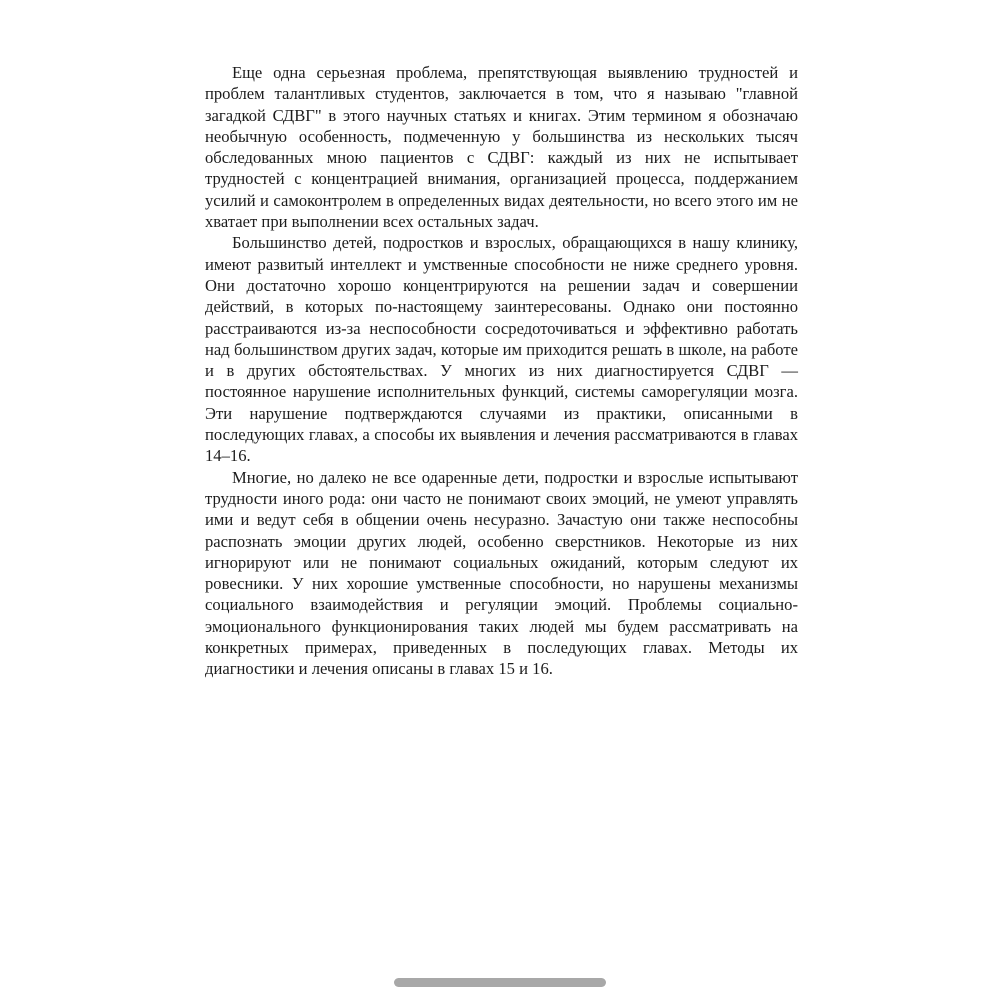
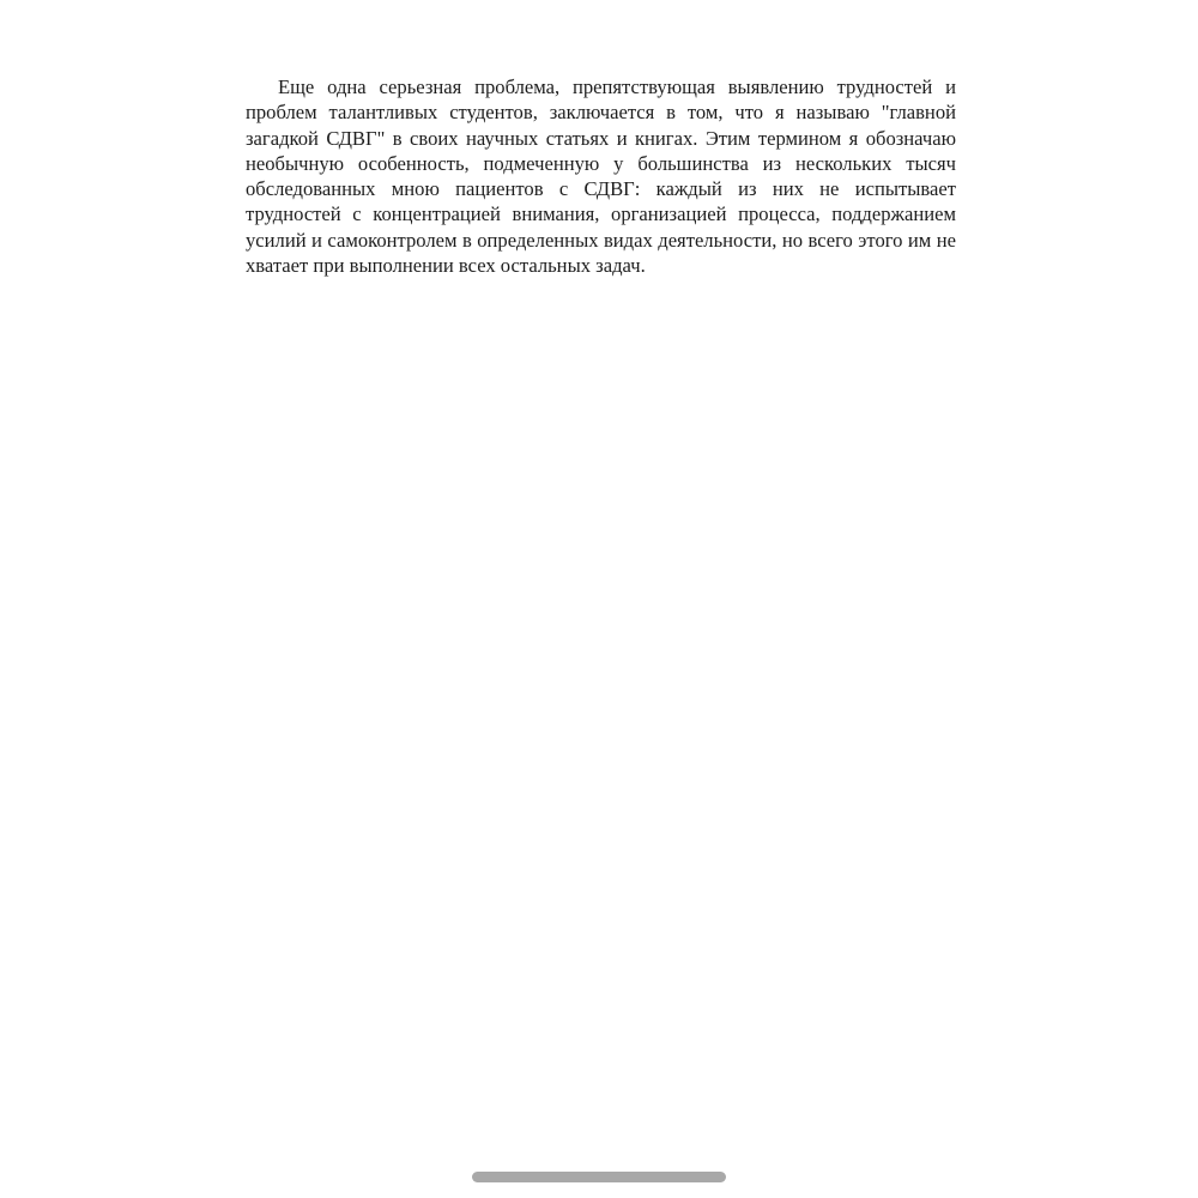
- Еще одна серьезная проблема, препятствующая выявлению трудностей и проблем талантливых студентов, заключается в том, что я называю "главной загадкой СДВГ" в этого научных статьях и книгах. Этим термином я обозначаю необычную особенность, подмеченную у большинства из нескольких тысяч обследованных мною пациентов с СДВГ: каждый из них не испытывает трудностей с концентрацией внимания, организацией процесса, поддержанием усилий и самоконтролем в определенных видах деятельности, но всего этого им не хватает при выполнении всех остальных задач.
+ Еще одна серьезная проблема, препятствующая выявлению трудностей и проблем талантливых студентов, заключается в том, что я называю "главной загадкой СДВГ" в своих научных статьях и книгах. Этим термином я обозначаю необычную особенность, подмеченную у большинства из нескольких тысяч обследованных мною пациентов с СДВГ: каждый из них не испытывает трудностей с концентрацией внимания, организацией процесса, поддержанием усилий и самоконтролем в определенных видах деятельности, но всего этого им не хватает при выполнении всех остальных задач.
- Большинство детей, подростков и взрослых, обращающихся в нашу клинику, имеют развитый интеллект и умственные способности не ниже среднего уровня. Они достаточно хорошо концентрируются на решении задач и совершении действий, в которых по-настоящему заинтересованы. Однако они постоянно расстраиваются из-за неспособности сосредоточиваться и эффективно работать над большинством других задач, которые им приходится решать в школе, на работе и в других обстоятельствах. У многих из них диагностируется СДВГ — постоянное нарушение исполнительных функций, системы саморегуляции мозга. Эти нарушение подтверждаются случаями из практики, описанными в последующих главах, а способы их выявления и лечения рассматриваются в главах 14–16.
- Многие, но далеко не все одаренные дети, подростки и взрослые испытывают трудности иного рода: они часто не понимают своих эмоций, не умеют управлять ими и ведут себя в общении очень несуразно. Зачастую они также неспособны распознать эмоции других людей, особенно сверстников. Некоторые из них игнорируют или не понимают социальных ожиданий, которым следуют их ровесники. У них хорошие умственные способности, но нарушены механизмы социального взаимодействия и регуляции эмоций. Проблемы социально-эмоционального функционирования таких людей мы будем рассматривать на конкретных примерах, приведенных в последующих главах. Методы их диагностики и лечения описаны в главах 15 и 16.
